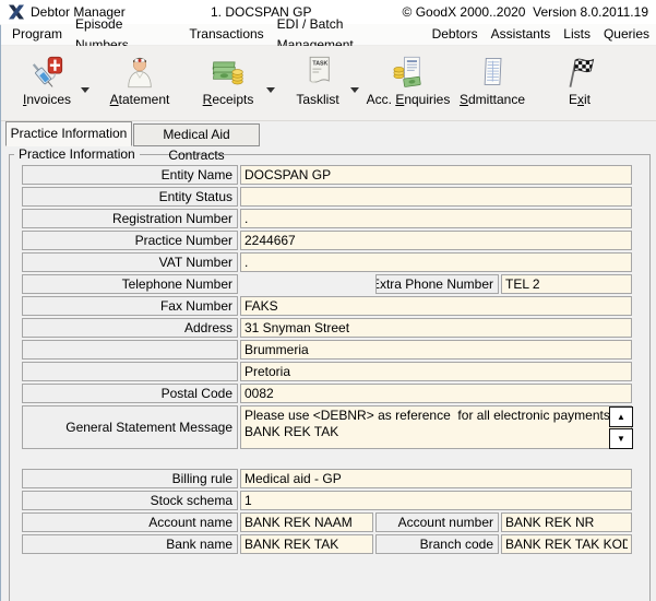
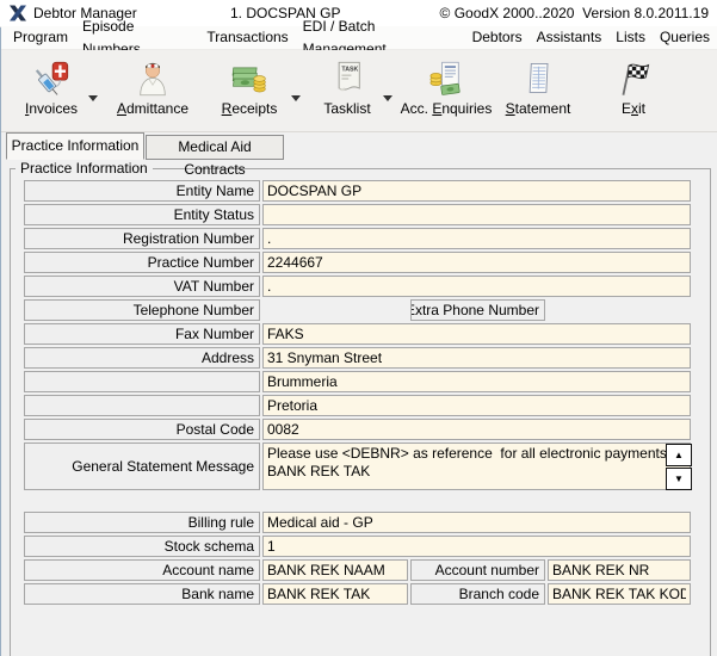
  Debtor Manager
  1. DOCSPAN GP
  © GoodX 2000..2020 Version 8.0.2011.19
  Program
  Episode Numbers
  Transactions
  EDI / Batch Management
  Debtors
  Assistants
  Lists
  Queries
  Invoices
- Atatement
+ Admittance
  Receipts
  Tasklist
  Acc. Enquiries
- Sdmittance
+ Statement
  Exit
  Practice Information
  Medical Aid Contracts
  Practice Information
  Entity Name
  DOCSPAN GP
  Entity Status
  Registration Number
  .
  Practice Number
  2244667
  VAT Number
  .
  Telephone Number
  xtra Phone Number
- TEL 2
  Fax Number
  FAKS
  Address
  31 Snyman Street
  Brummeria
  Pretoria
  Postal Code
  0082
  General Statement Message
  Please use <DEBNR> as reference for all electronic payments
  BANK REK TAK
  ▲
  ▼
  Billing rule
  Medical aid - GP
  Stock schema
  1
  Account name
  BANK REK NAAM
  Account number
  BANK REK NR
  Bank name
  BANK REK TAK
  Branch code
  BANK REK TAK KOD
